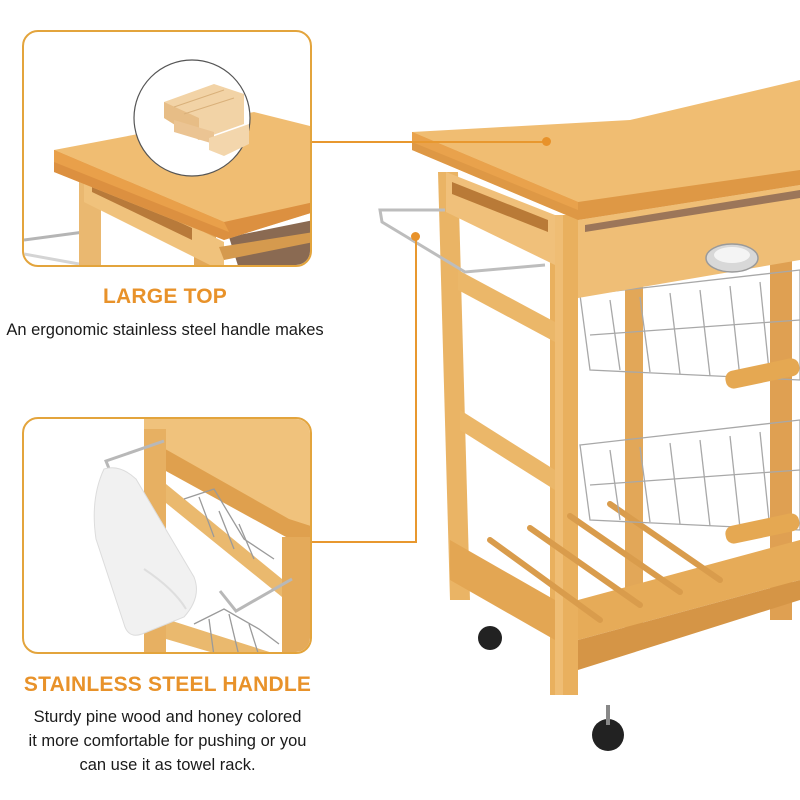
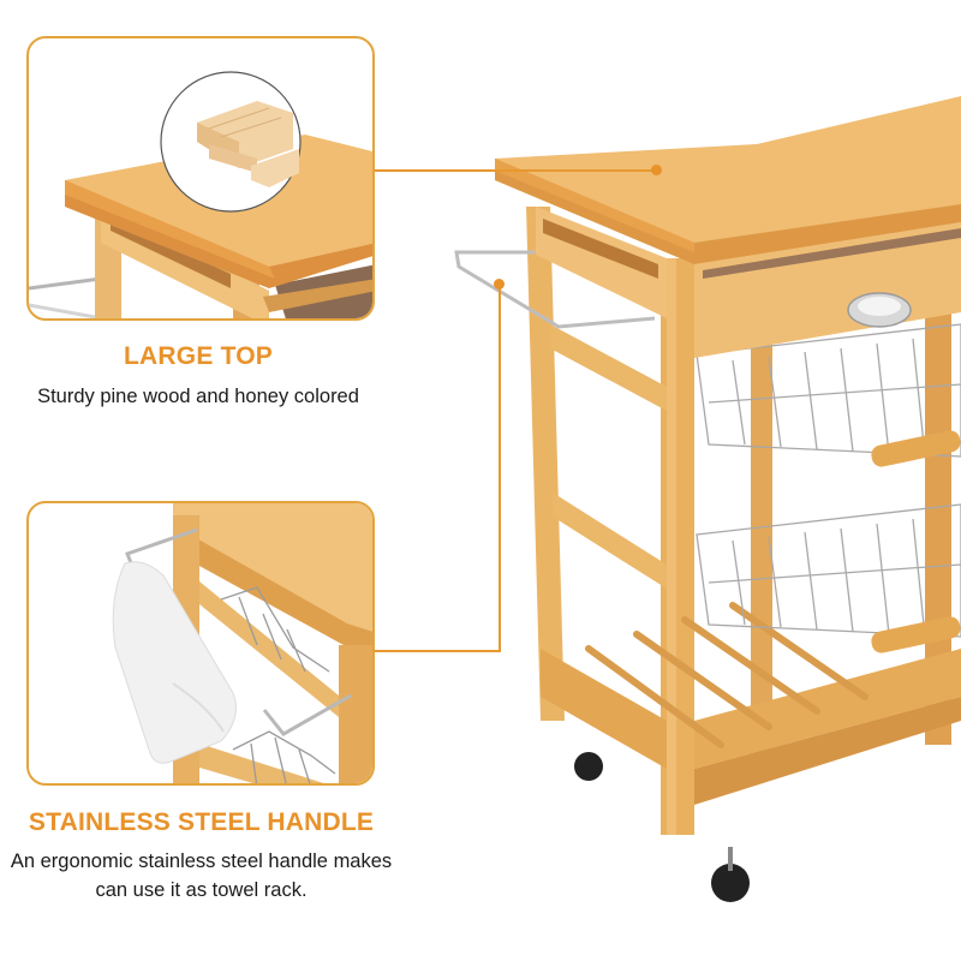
  LARGE TOP
- An ergonomic stainless steel handle makes
+ Sturdy pine wood and honey colored
  STAINLESS STEEL HANDLE
- Sturdy pine wood and honey colored
+ An ergonomic stainless steel handle makes
- it more comfortable for pushing or you
  can use it as towel rack.
